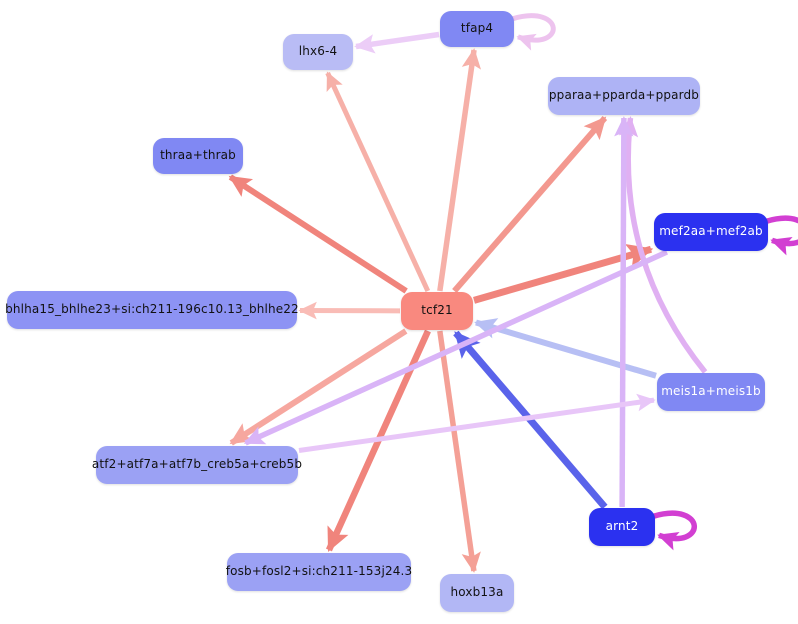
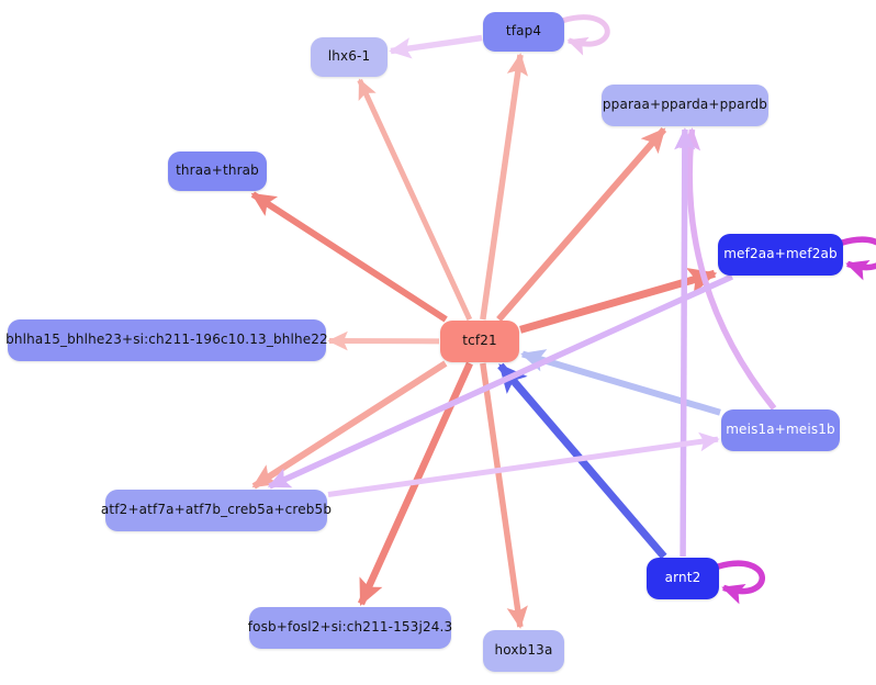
  tfap4
- lhx6-4
+ lhx6-1
  pparaa+pparda+ppardb
  thraa+thrab
  mef2aa+mef2ab
  bhlha15_bhlhe23+si:ch211-196c10.13_bhlhe22
  tcf21
  meis1a+meis1b
  atf2+atf7a+atf7b_creb5a+creb5b
  arnt2
  fosb+fosl2+si:ch211-153j24.3
  hoxb13a
